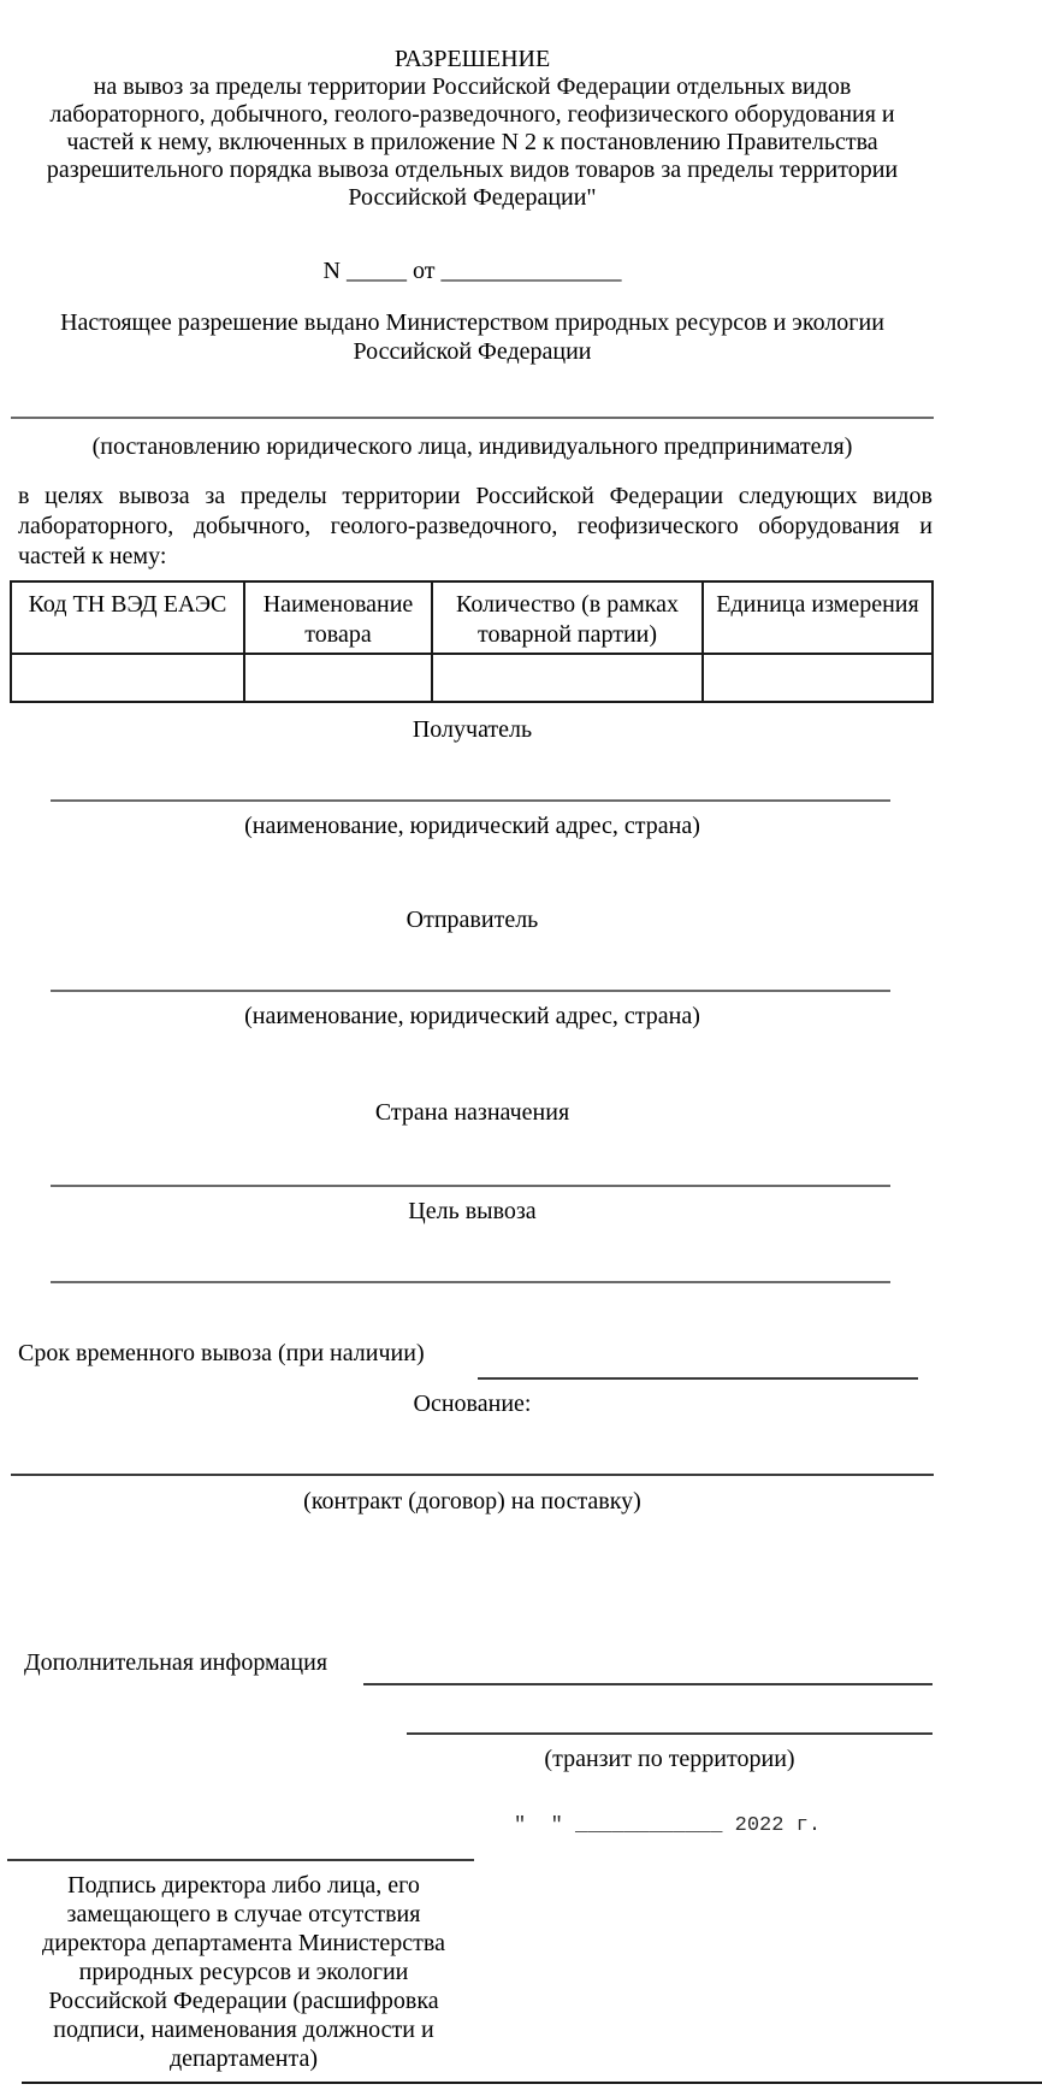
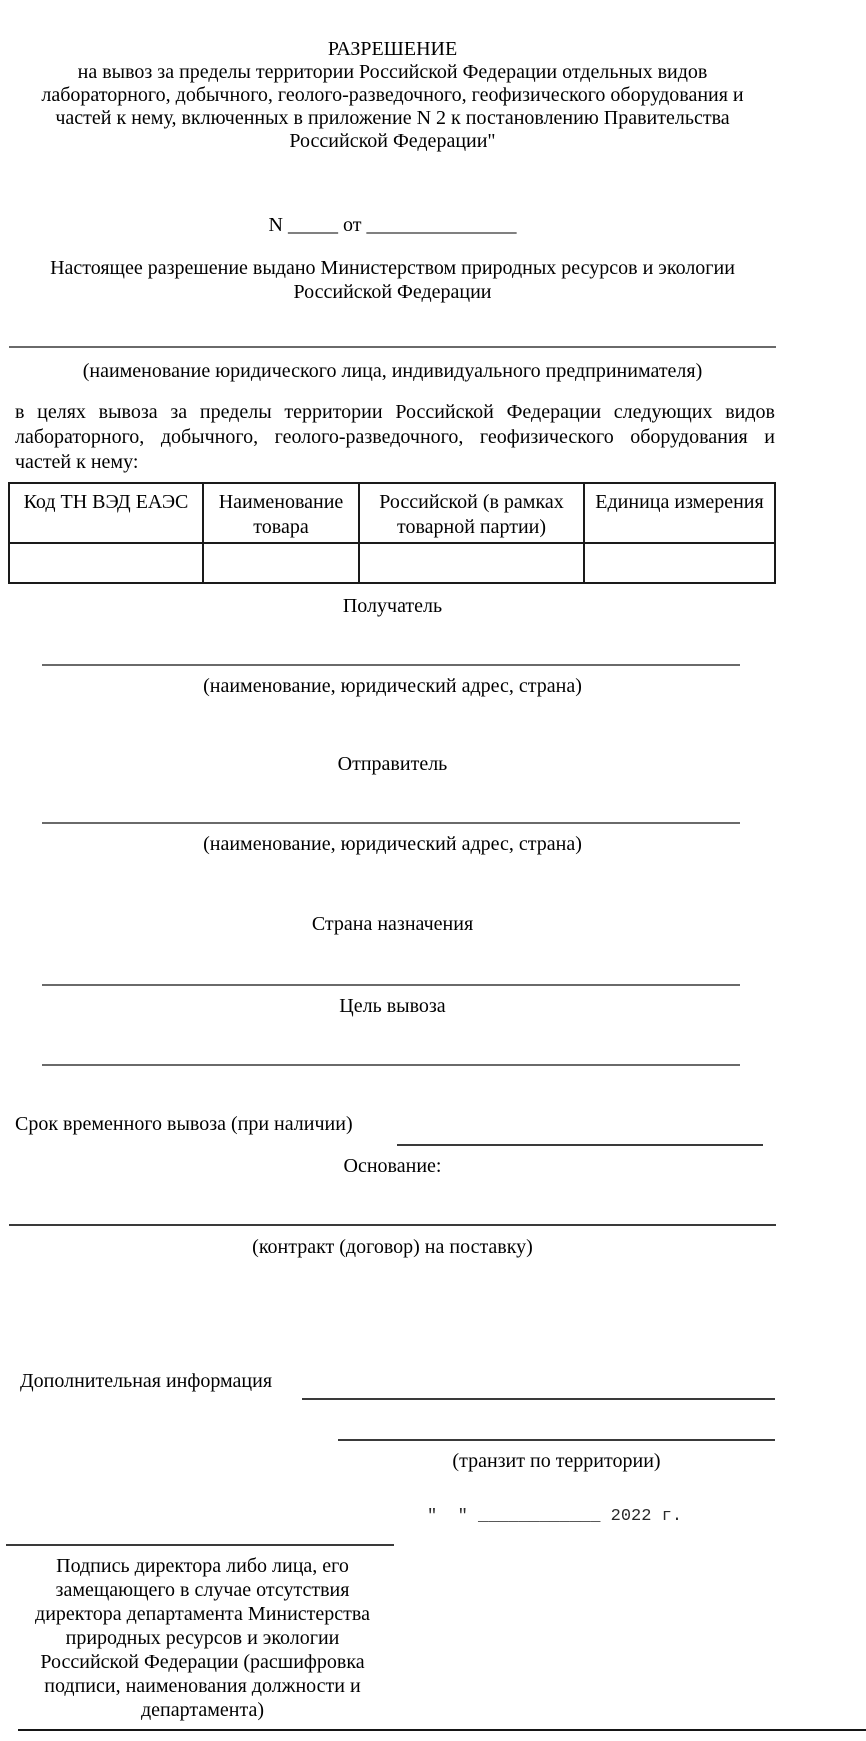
  РАЗРЕШЕНИЕ
  на вывоз за пределы территории Российской Федерации отдельных видов
  лабораторного, добычного, геолого-разведочного, геофизического оборудования и
  частей к нему, включенных в приложение N 2 к постановлению Правительства
- разрешительного порядка вывоза отдельных видов товаров за пределы территории
  Российской Федерации"
  N _____ от _______________
  Настоящее разрешение выдано Министерством природных ресурсов и экологии
  Российской Федерации
- (постановлению юридического лица, индивидуального предпринимателя)
+ (наименование юридического лица, индивидуального предпринимателя)
  в целях вывоза за пределы территории Российской Федерации следующих видов
  лабораторного, добычного, геолого-разведочного, геофизического оборудования и
  частей к нему:
- Код ТН ВЭД ЕАЭС	Наименование товара	Количество (в рамках товарной партии)	Единица измерения
+ Код ТН ВЭД ЕАЭС	Наименование товара	Российской (в рамках товарной партии)	Единица измерения
  Получатель
  (наименование, юридический адрес, страна)
  Отправитель
  (наименование, юридический адрес, страна)
  Страна назначения
  Цель вывоза
  Срок временного вывоза (при наличии)
  Основание:
  (контракт (договор) на поставку)
  Дополнительная информация
  (транзит по территории)
  " " ____________ 2022 г.
  Подпись директора либо лица, его
  замещающего в случае отсутствия
  директора департамента Министерства
  природных ресурсов и экологии
  Российской Федерации (расшифровка
  подписи, наименования должности и
  департамента)
